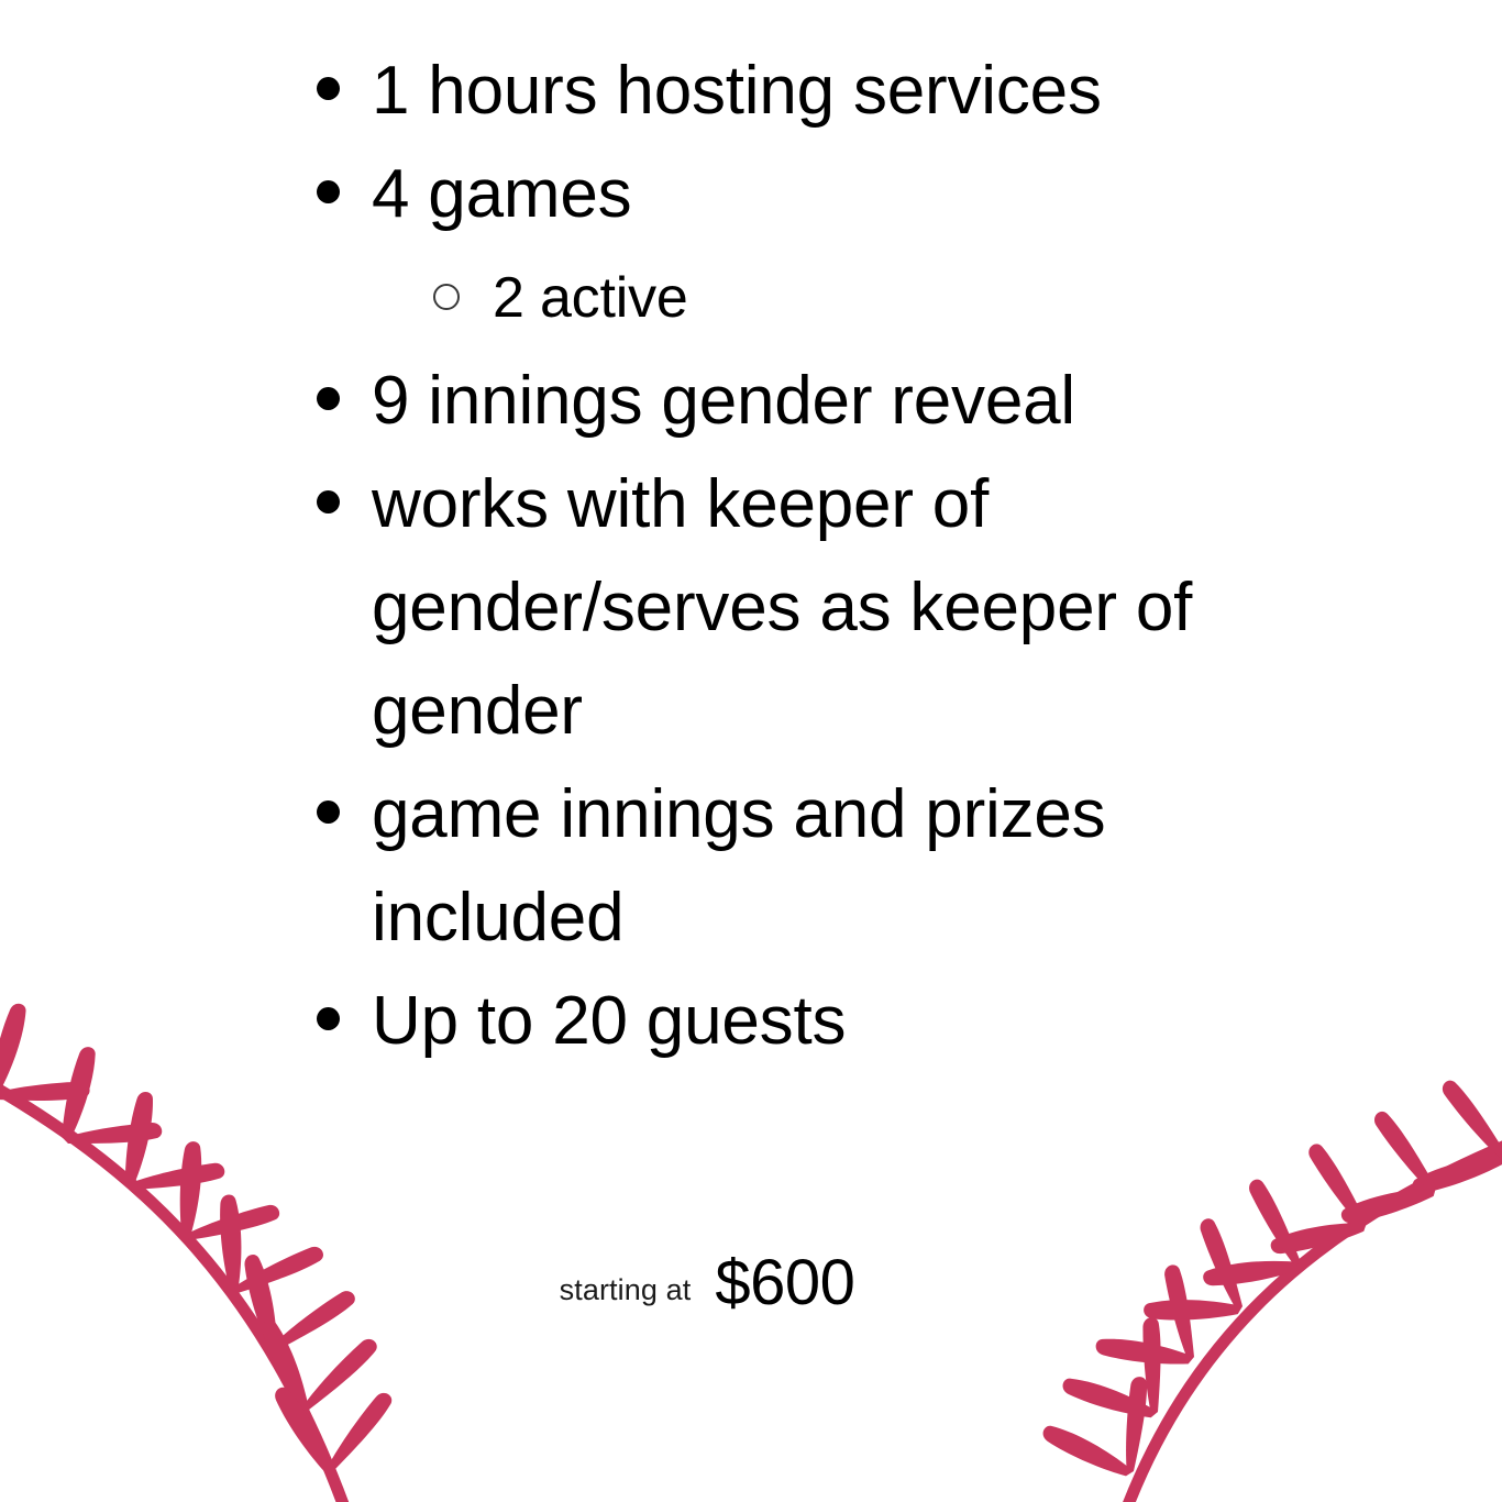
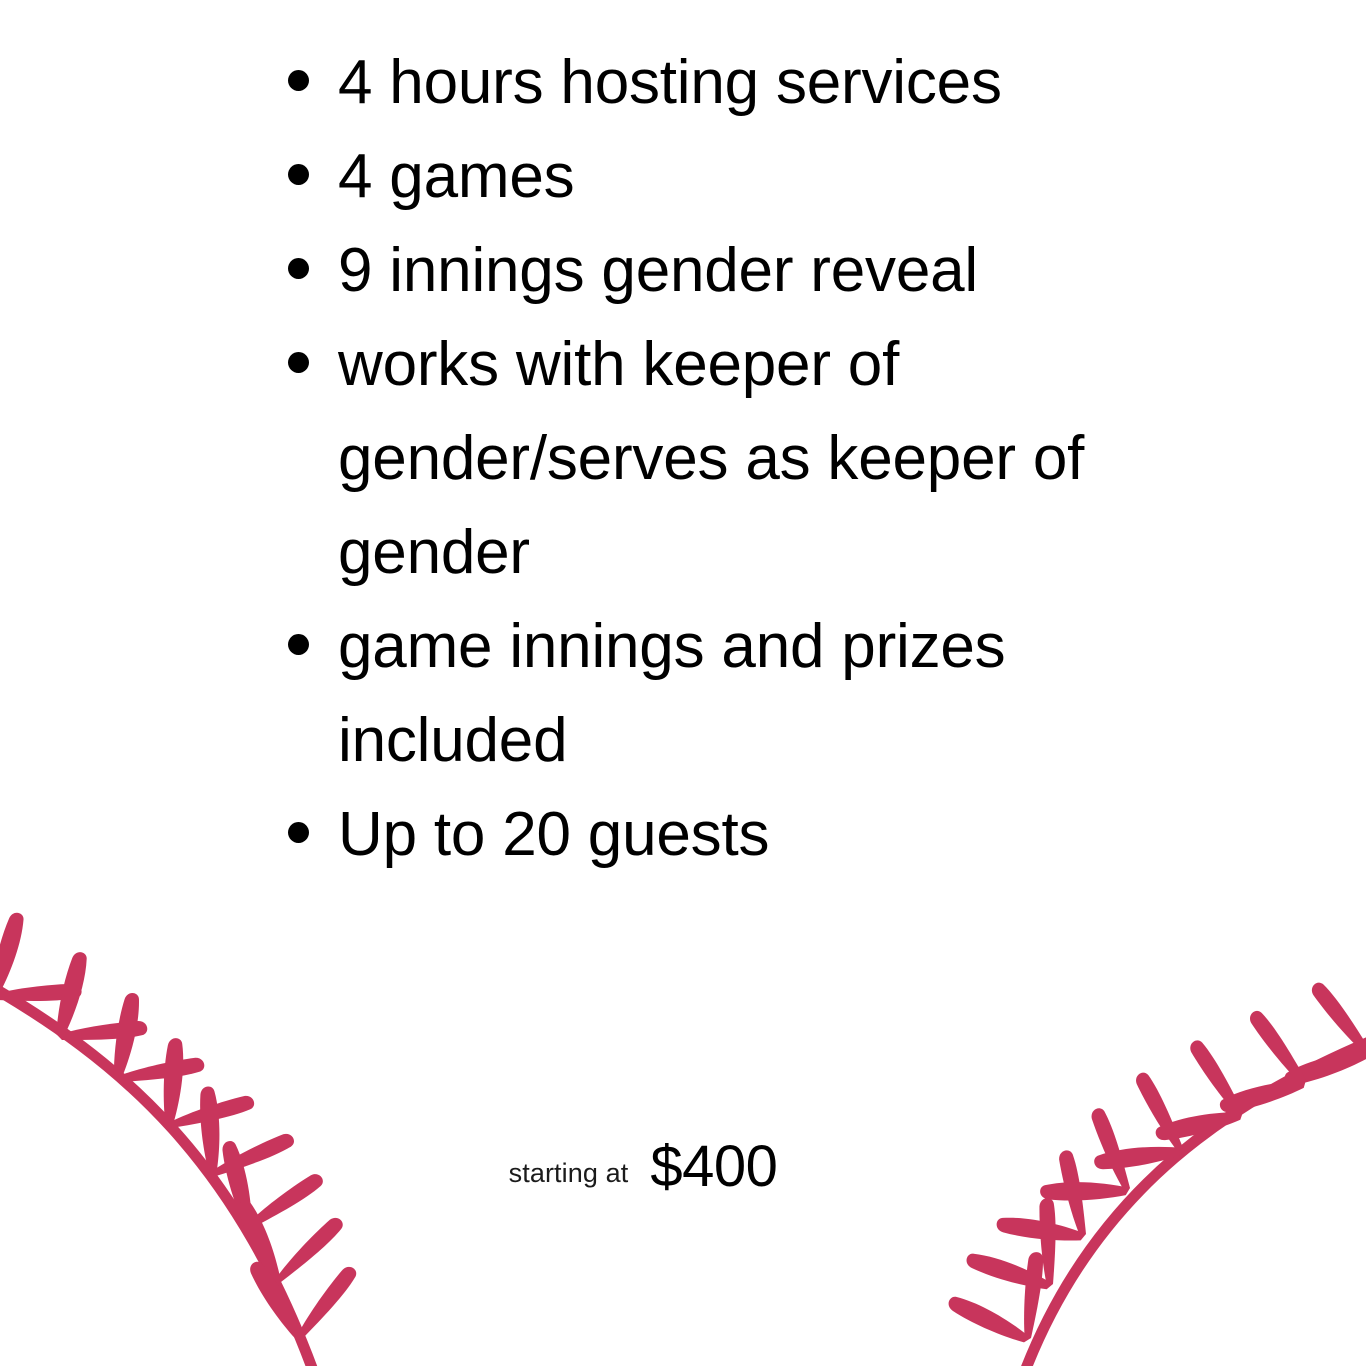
- 1 hours hosting services
+ 4 hours hosting services
  4 games
- 2 active
  9 innings gender reveal
  works with keeper of gender/serves as keeper of gender
  game innings and prizes included
  Up to 20 guests
  starting at
- $600
+ $400
